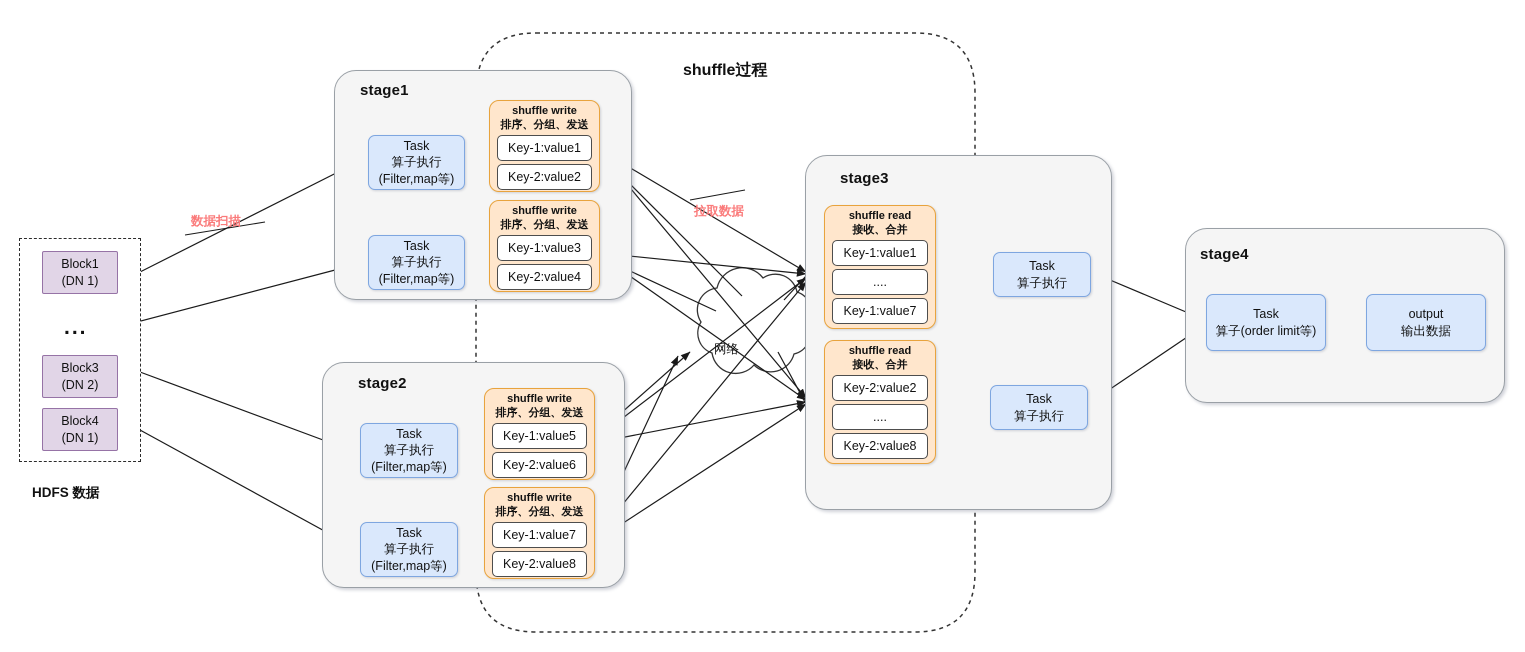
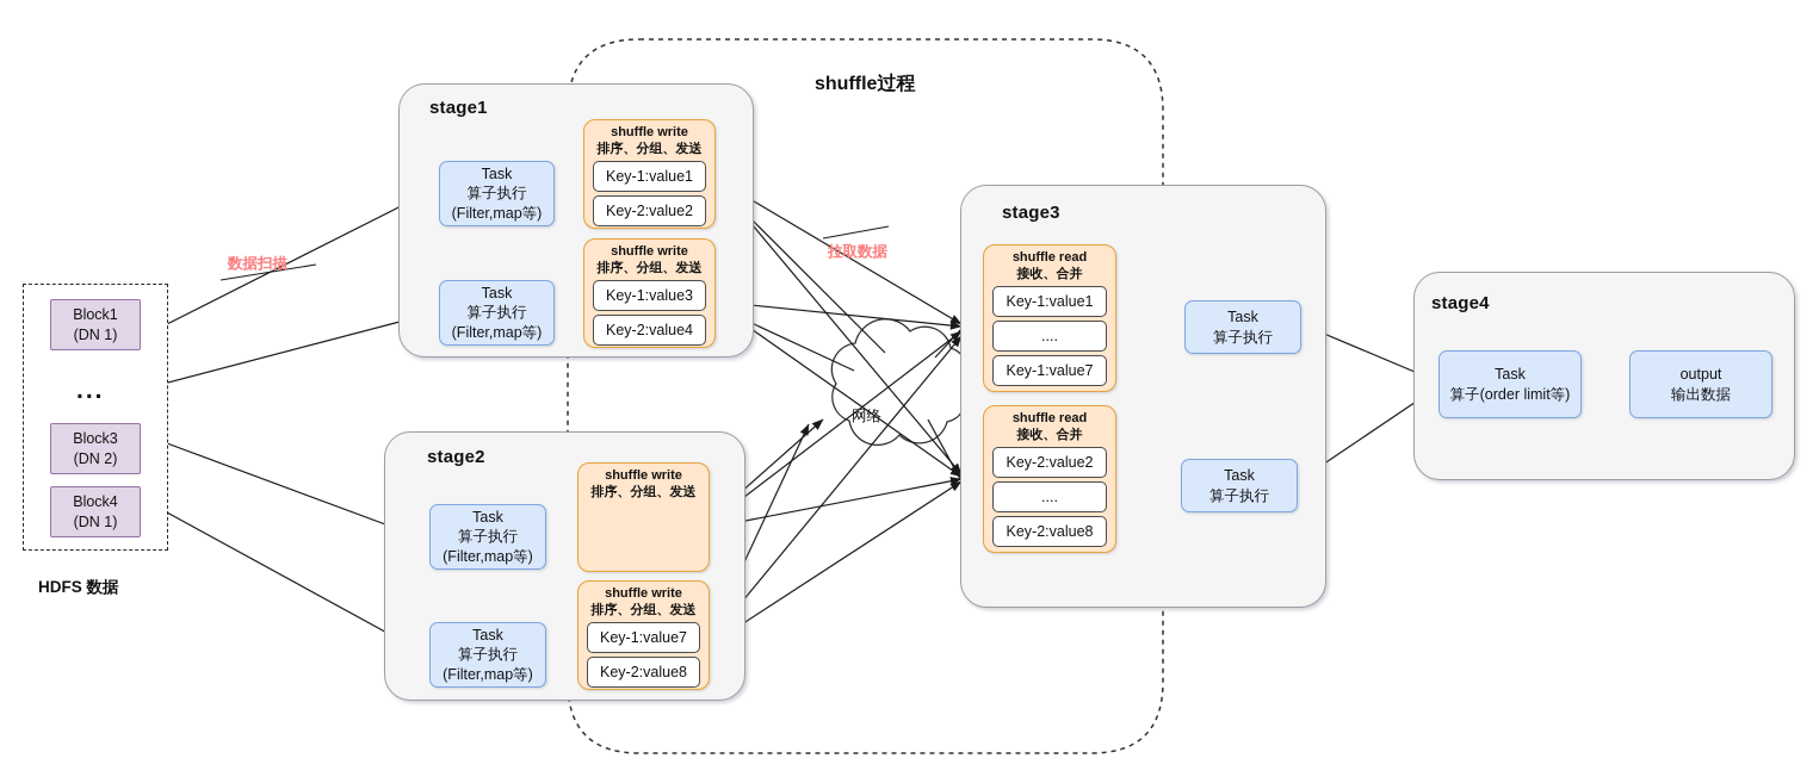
  Block1
  (DN 1)
  ...
  Block3
  (DN 2)
  Block4
  (DN 1)
  HDFS 数据
  数据扫描
  拉取数据
  shuffle过程
  网络
  stage1
  Task
  算子执行
  (Filter,map等)
  Task
  算子执行
  (Filter,map等)
  shuffle write
  排序、分组、发送
  Key-1:value1
  Key-2:value2
  shuffle write
  排序、分组、发送
  Key-1:value3
  Key-2:value4
  stage2
  Task
  算子执行
  (Filter,map等)
  Task
  算子执行
  (Filter,map等)
  shuffle write
  排序、分组、发送
- Key-1:value5
- Key-2:value6
  shuffle write
  排序、分组、发送
  Key-1:value7
  Key-2:value8
  stage3
  shuffle read
  接收、合并
  Key-1:value1
  ....
  Key-1:value7
  shuffle read
  接收、合并
  Key-2:value2
  ....
  Key-2:value8
  Task
  算子执行
  Task
  算子执行
  stage4
  Task
  算子(order limit等)
  output
  输出数据
